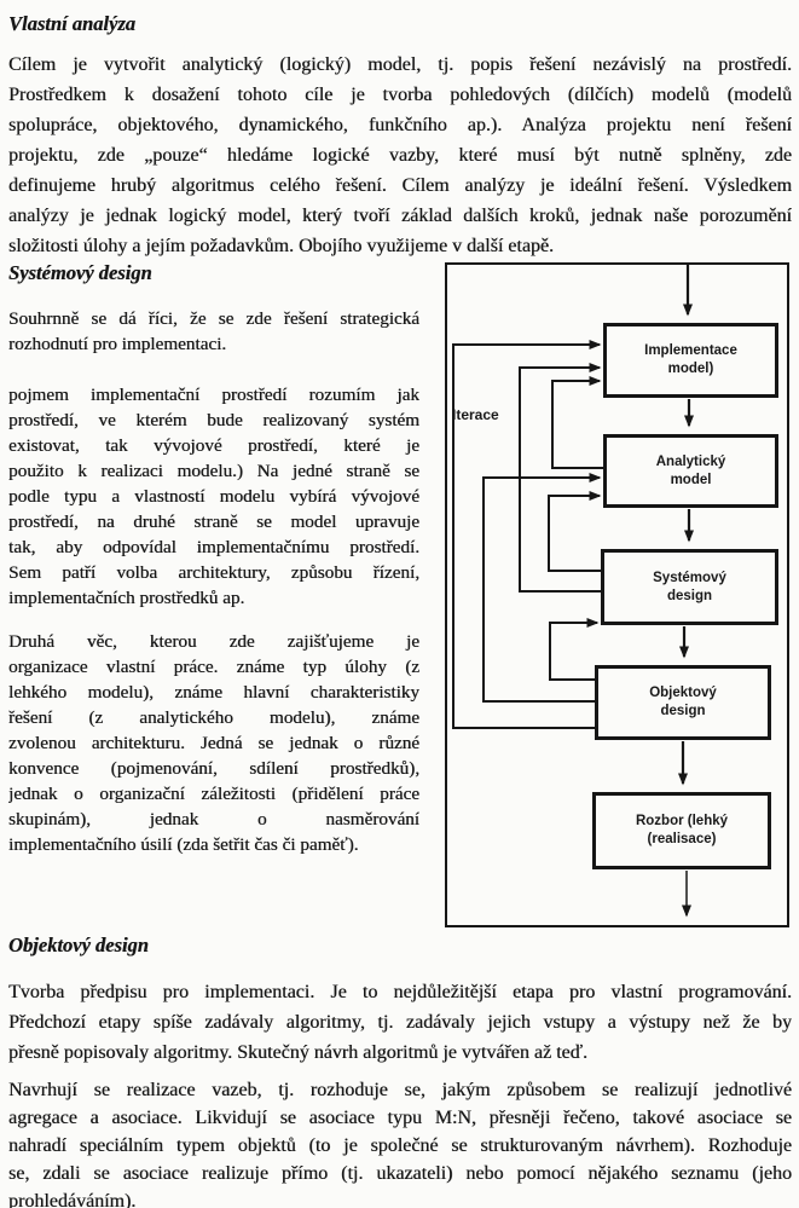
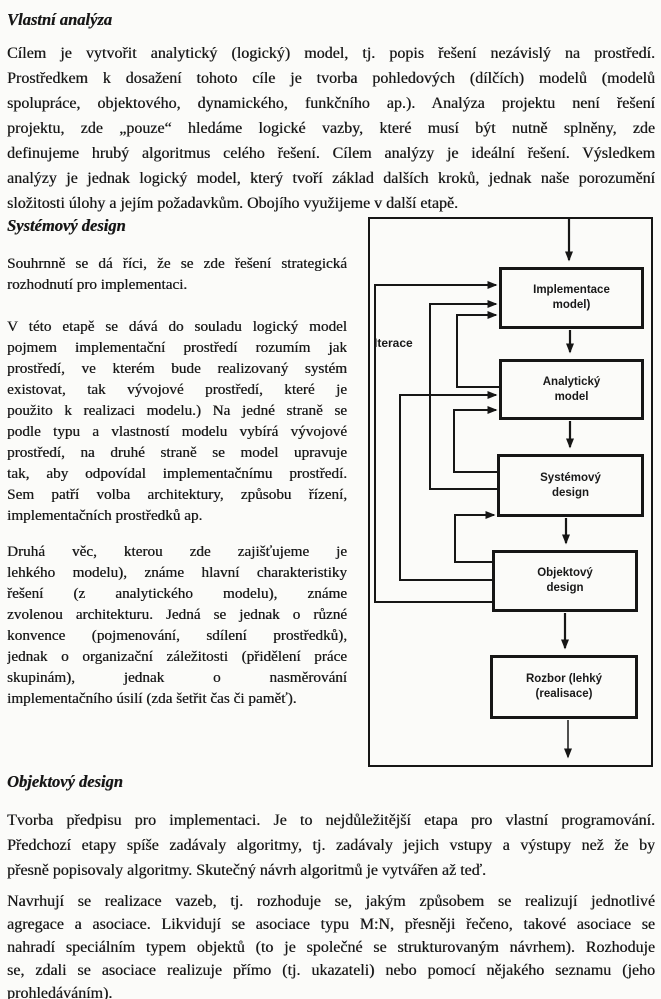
  Vlastní analýza
  Cílem je vytvořit analytický (logický) model, tj. popis řešení nezávislý na prostředí.
  Prostředkem k dosažení tohoto cíle je tvorba pohledových (dílčích) modelů (modelů
  spolupráce, objektového, dynamického, funkčního ap.). Analýza projektu není řešení
  projektu, zde „pouze“ hledáme logické vazby, které musí být nutně splněny, zde
  definujeme hrubý algoritmus celého řešení. Cílem analýzy je ideální řešení. Výsledkem
  analýzy je jednak logický model, který tvoří základ dalších kroků, jednak naše porozumění
  složitosti úlohy a jejím požadavkům. Obojího využijeme v další etapě.
  Systémový design
  Souhrnně se dá říci, že se zde řešení strategická
  rozhodnutí pro implementaci.
+ V této etapě se dává do souladu logický model
  pojmem implementační prostředí rozumím jak
  prostředí, ve kterém bude realizovaný systém
  existovat, tak vývojové prostředí, které je
  použito k realizaci modelu.) Na jedné straně se
  podle typu a vlastností modelu vybírá vývojové
  prostředí, na druhé straně se model upravuje
  tak, aby odpovídal implementačnímu prostředí.
  Sem patří volba architektury, způsobu řízení,
  implementačních prostředků ap.
  Druhá věc, kterou zde zajišťujeme je
- organizace vlastní práce. známe typ úlohy (z
  lehkého modelu), známe hlavní charakteristiky
  řešení (z analytického modelu), známe
  zvolenou architekturu. Jedná se jednak o různé
  konvence (pojmenování, sdílení prostředků),
  jednak o organizační záležitosti (přidělení práce
  skupinám), jednak o nasměrování
  implementačního úsilí (zda šetřit čas či paměť).
  Implementace
  model)
  Analytický
  model
  Systémový
  design
  Objektový
  design
  Rozbor (lehký
  (realisace)
  Iterace
  Objektový design
  Tvorba předpisu pro implementaci. Je to nejdůležitější etapa pro vlastní programování.
  Předchozí etapy spíše zadávaly algoritmy, tj. zadávaly jejich vstupy a výstupy než že by
  přesně popisovaly algoritmy. Skutečný návrh algoritmů je vytvářen až teď.
  Navrhují se realizace vazeb, tj. rozhoduje se, jakým způsobem se realizují jednotlivé
  agregace a asociace. Likvidují se asociace typu M:N, přesněji řečeno, takové asociace se
  nahradí speciálním typem objektů (to je společné se strukturovaným návrhem). Rozhoduje
  se, zdali se asociace realizuje přímo (tj. ukazateli) nebo pomocí nějakého seznamu (jeho
  prohledáváním).
